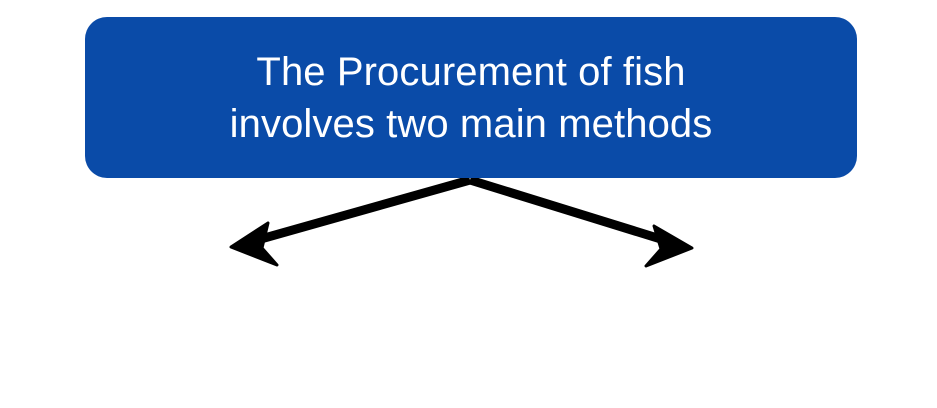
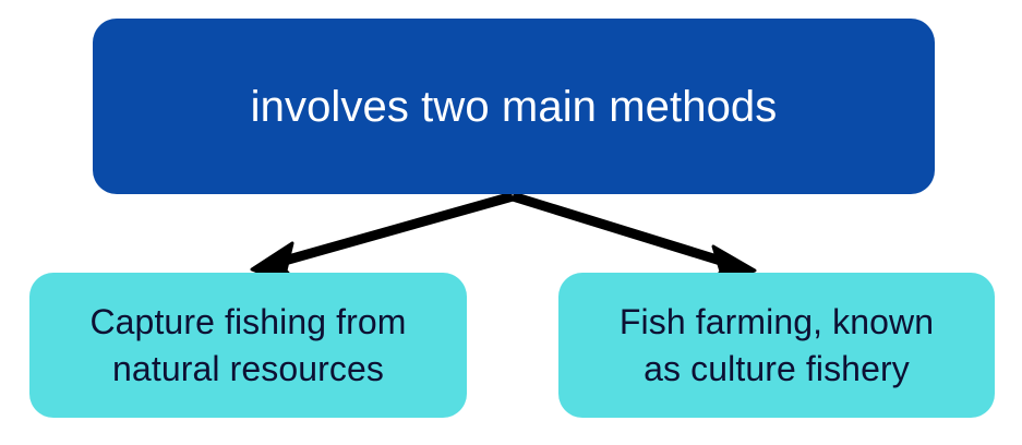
- The Procurement of fish
  involves two main methods
+ Capture fishing from
+ natural resources
+ Fish farming, known
+ as culture fishery
